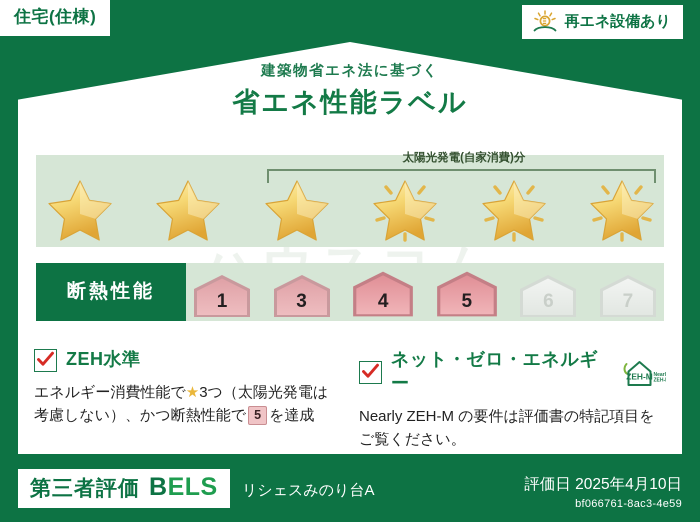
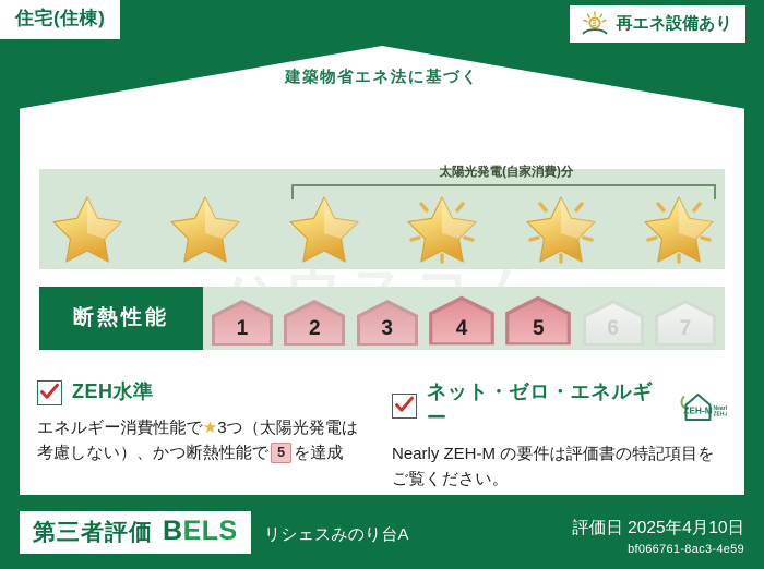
  住宅(住棟)
  再エネ設備あり
  建築物省エネ法に基づく
- 省エネ性能ラベル
  太陽光発電(自家消費)分
  断熱性能
  1
+ 2
  3
  4
  5
  6
  7
  ZEH水準
  エネルギー消費性能で★3つ（太陽光発電は考慮しない）、かつ断熱性能で 5 を達成
  ネット・ゼロ・エネルギー
  ZEH-M
  Nearly ZEH-M の要件は評価書の特記項目をご覧ください。
  第三者評価
  BELS
  リシェスみのり台A
  評価日 2025年4月10日
  bf066761-8ac3-4e59
